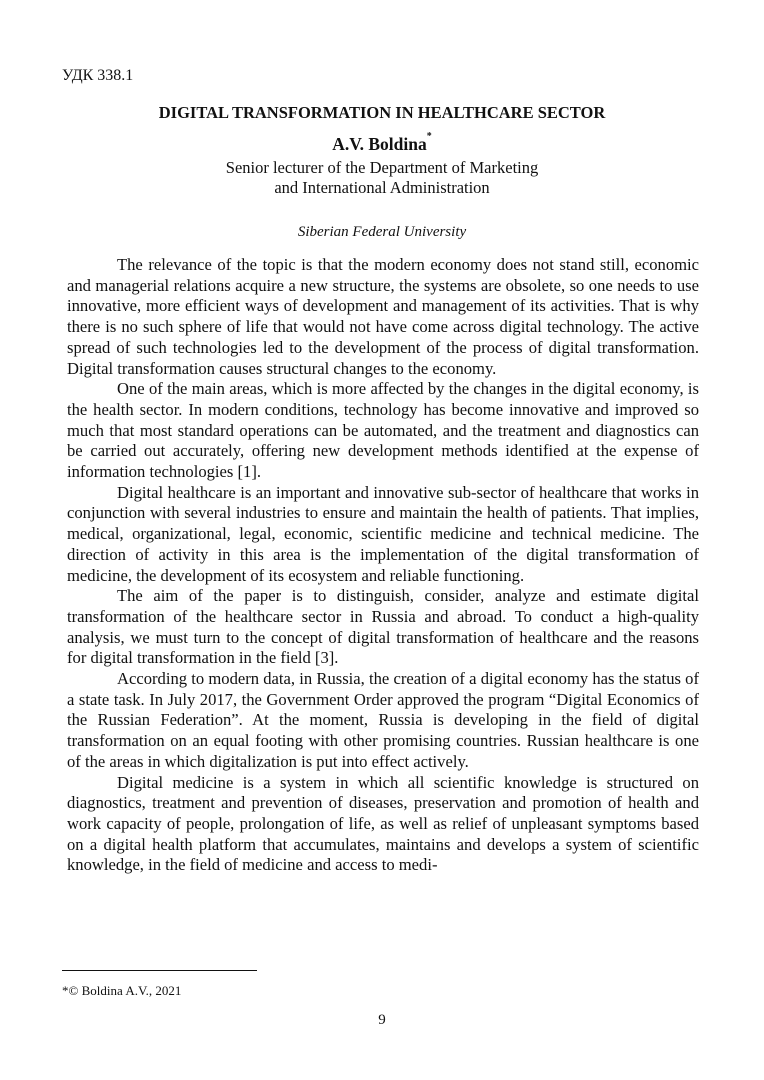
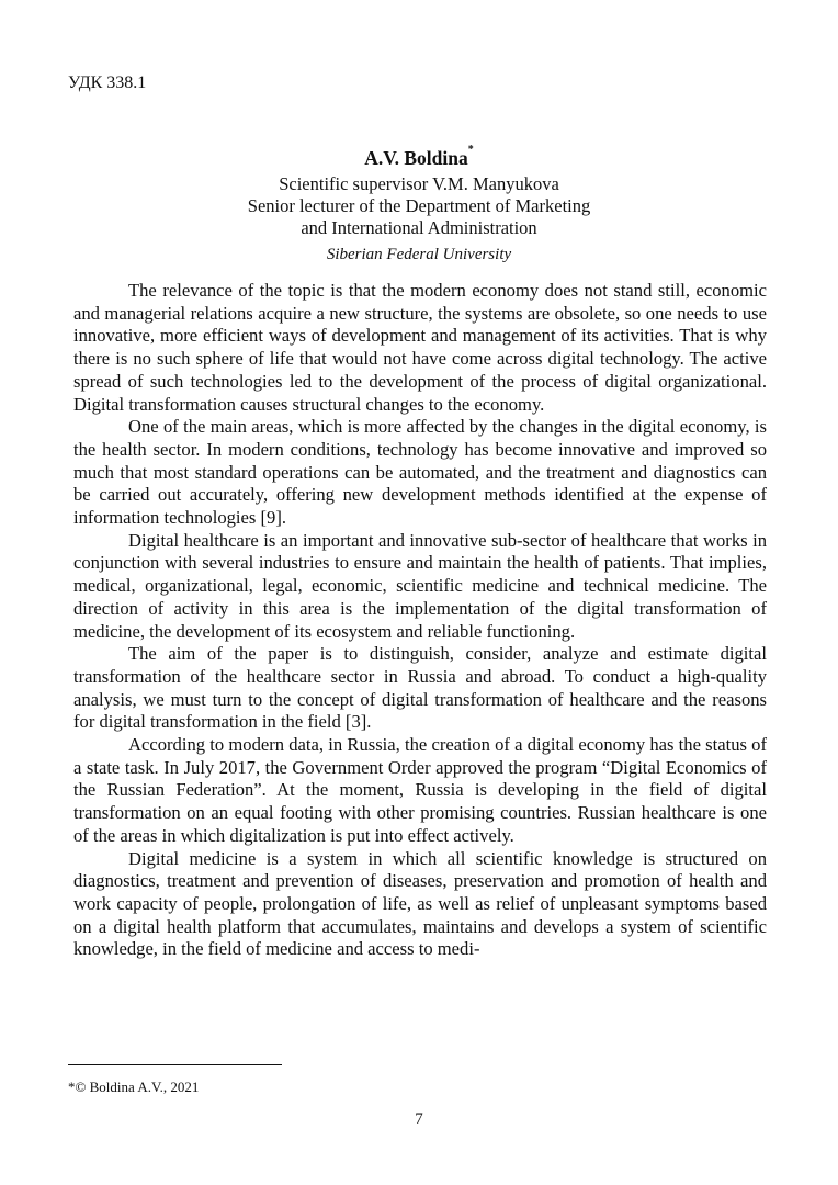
  УДК 338.1
- DIGITAL TRANSFORMATION IN HEALTHCARE SECTOR
  A.V. Boldina*
+ Scientific supervisor V.M. Manyukova
  Senior lecturer of the Department of Marketing
  and International Administration
  Siberian Federal University
- The relevance of the topic is that the modern economy does not stand still, eco­nomic and managerial relations acquire a new structure, the systems are obsolete, so one needs to use innovative, more efficient ways of development and management of its activities. That is why there is no such sphere of life that would not have come across digital technology. The active spread of such technologies led to the develop­ment of the process of digital transformation. Digital transformation causes structural changes to the economy.
+ The relevance of the topic is that the modern economy does not stand still, eco­nomic and managerial relations acquire a new structure, the systems are obsolete, so one needs to use innovative, more efficient ways of development and management of its activities. That is why there is no such sphere of life that would not have come across digital technology. The active spread of such technologies led to the develop­ment of the process of digital organizational. Digital transformation causes structural changes to the economy.
- One of the main areas, which is more affected by the changes in the digital economy, is the health sector. In modern conditions, technology has become innova­tive and improved so much that most standard operations can be automated, and the treatment and diagnostics can be carried out accurately, offering new development methods identified at the expense of information technologies [1].
+ One of the main areas, which is more affected by the changes in the digital economy, is the health sector. In modern conditions, technology has become innova­tive and improved so much that most standard operations can be automated, and the treatment and diagnostics can be carried out accurately, offering new development methods identified at the expense of information technologies [9].
  Digital healthcare is an important and innovative sub-sector of healthcare that works in conjunction with several industries to ensure and maintain the health of pa­tients. That implies, medical, organizational, legal, economic, scientific medicine and technical medicine. The direction of activity in this area is the implementation of the digital transformation of medicine, the development of its ecosystem and reliable functioning.
  The aim of the paper is to distinguish, consider, analyze and estimate digital transformation of the healthcare sector in Russia and abroad. To conduct a high-quality analysis, we must turn to the concept of digital transformation of healthcare and the reasons for digital transformation in the field [3].
  According to modern data, in Russia, the creation of a digital economy has the status of a state task. In July 2017, the Government Order approved the program “Digital Economics of the Russian Federation”. At the moment, Russia is developing in the field of digital transformation on an equal footing with other promising coun­tries. Russian healthcare is one of the areas in which digitalization is put into effect actively.
  Digital medicine is a system in which all scientific knowledge is structured on diagnostics, treatment and prevention of diseases, preservation and promotion of health and work capacity of people, prolongation of life, as well as relief of unpleas­ant symptoms based on a digital health platform that accumulates, maintains and de­velops a system of scientific knowledge, in the field of medicine and access to medi-
  *© Boldina A.V., 2021
- 9
+ 7
